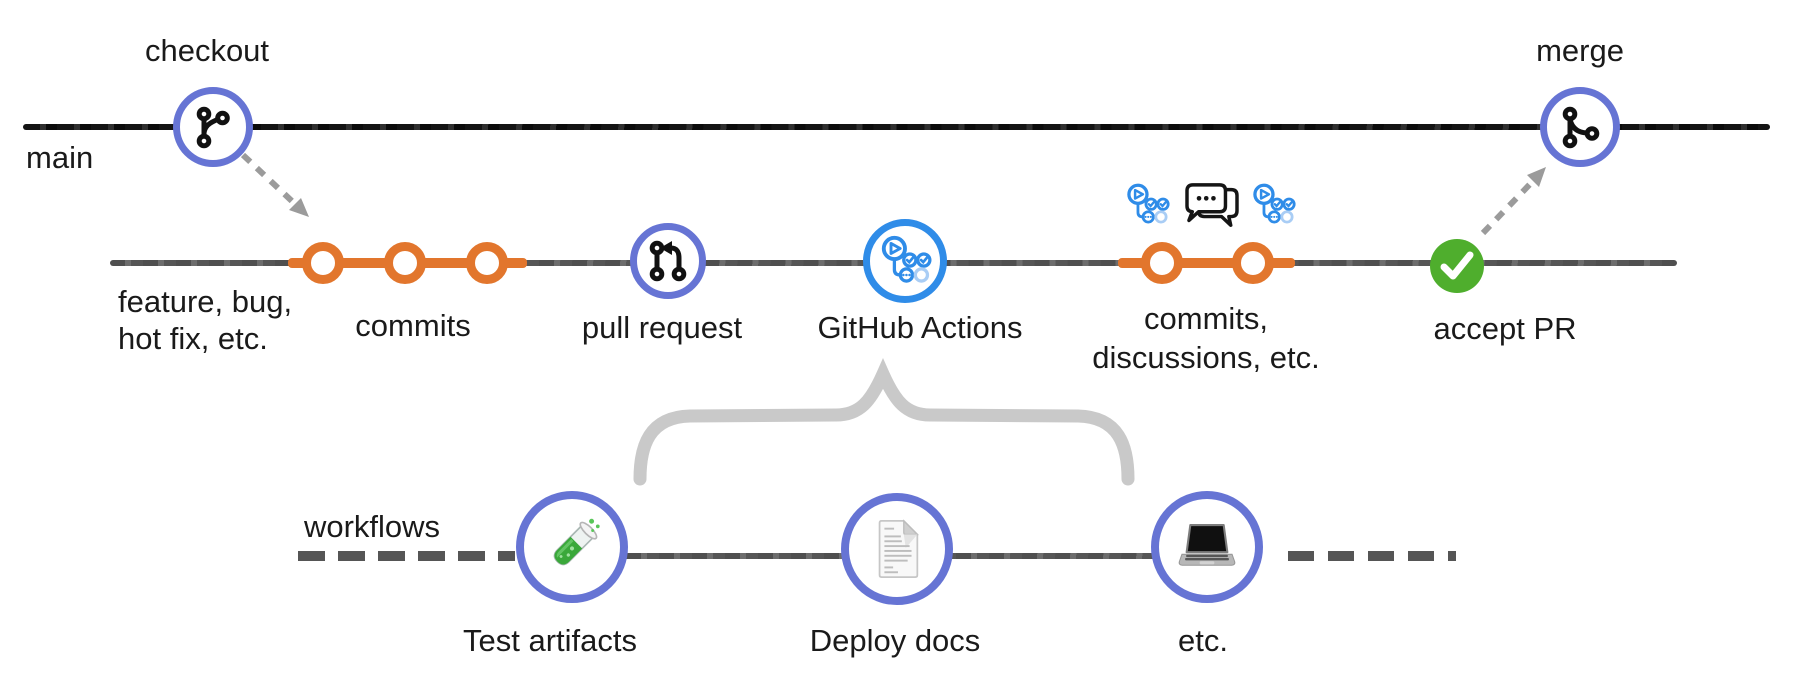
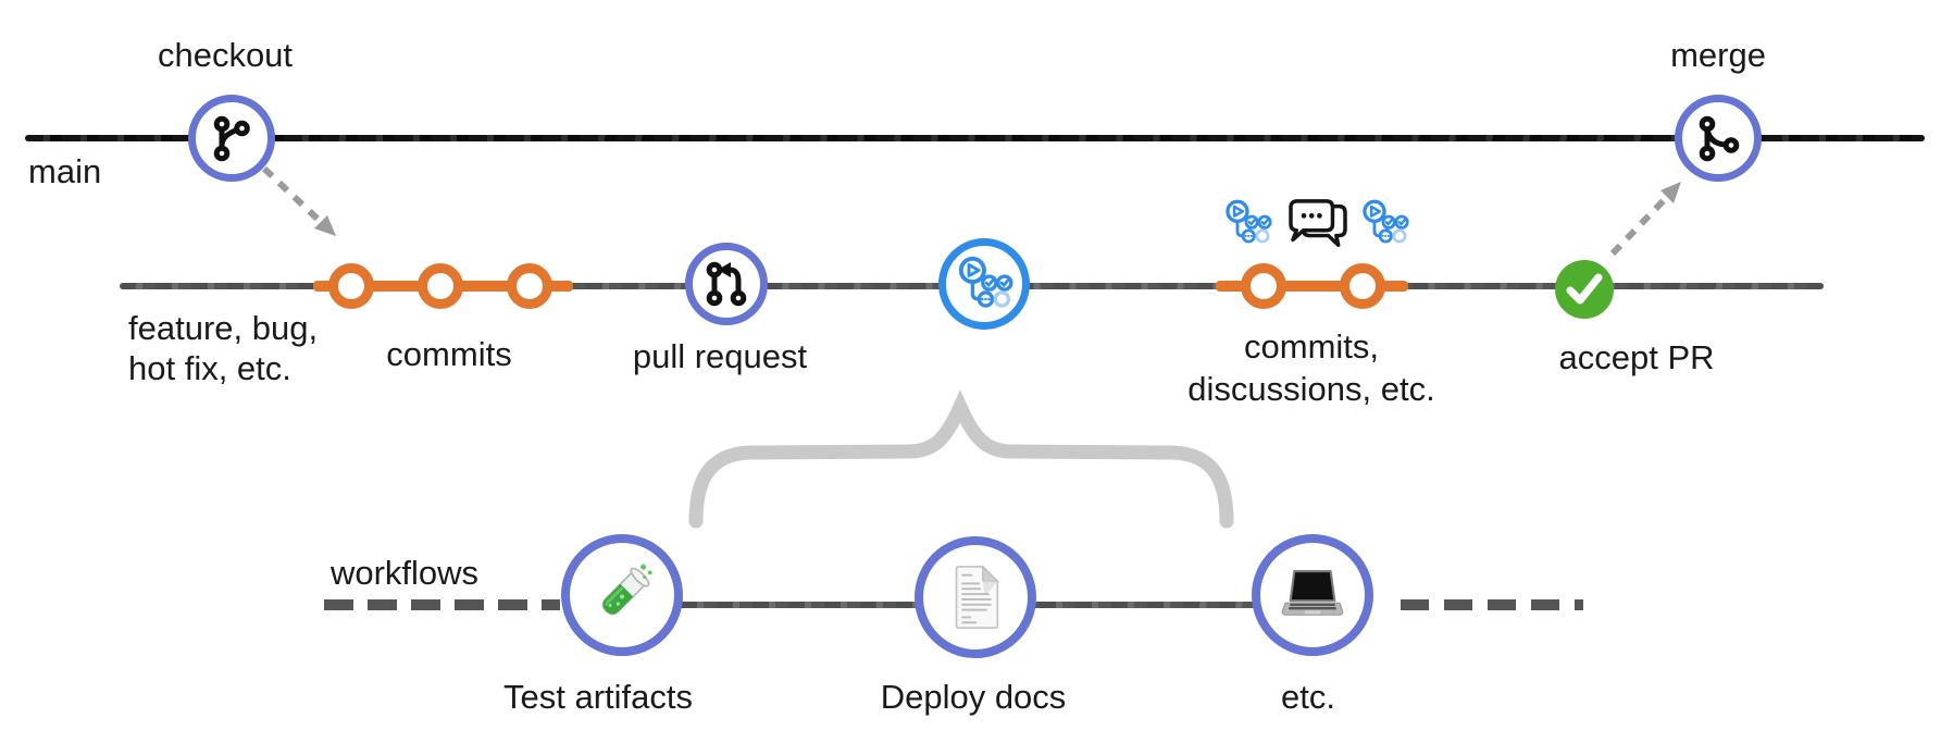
  checkout
  merge
  main
  feature, bug,
  hot fix, etc.
  commits
  pull request
- GitHub Actions
  commits,
  discussions, etc.
  accept PR
  workflows
  Test artifacts
  Deploy docs
  etc.
